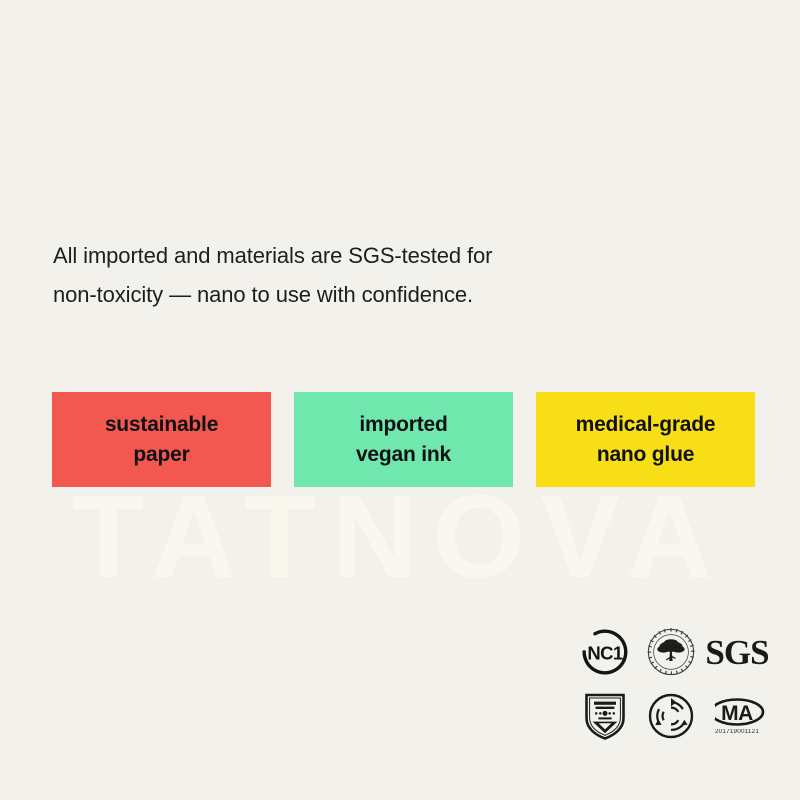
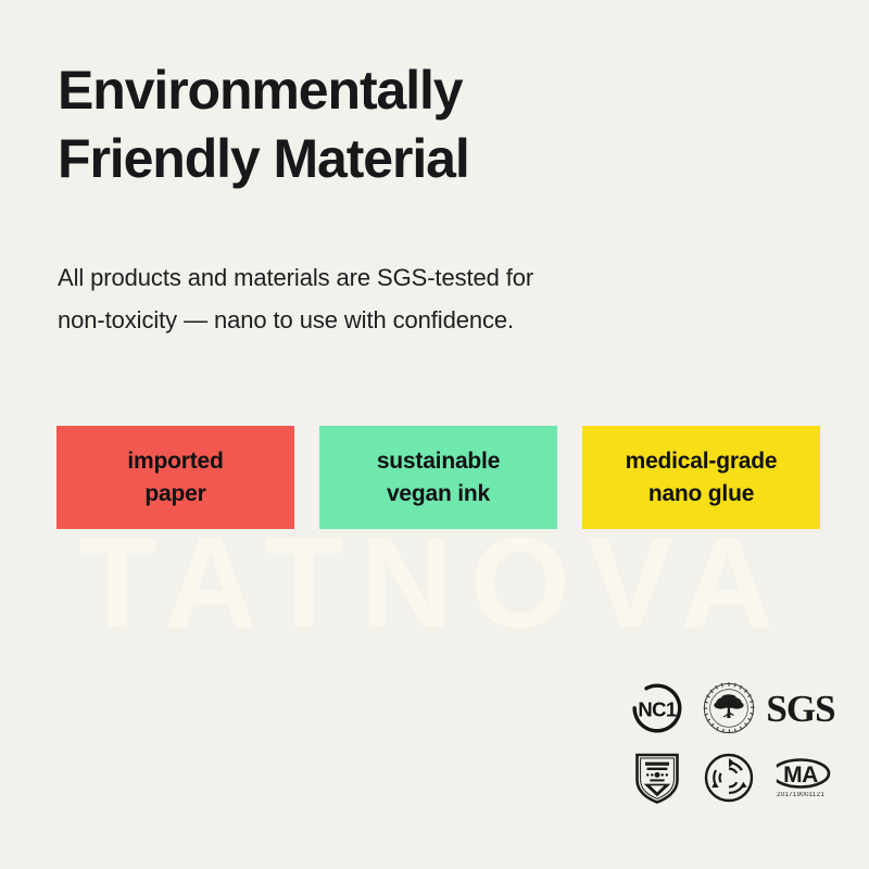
  TATNOVA
+ Environmentally
+ Friendly Material
- All imported and materials are SGS-tested for
+ All products and materials are SGS-tested for
  non-toxicity — nano to use with confidence.
- sustainable
+ imported
  paper
- imported
+ sustainable
  vegan ink
  medical-grade
  nano glue
  NC1
  SGS
  MA
